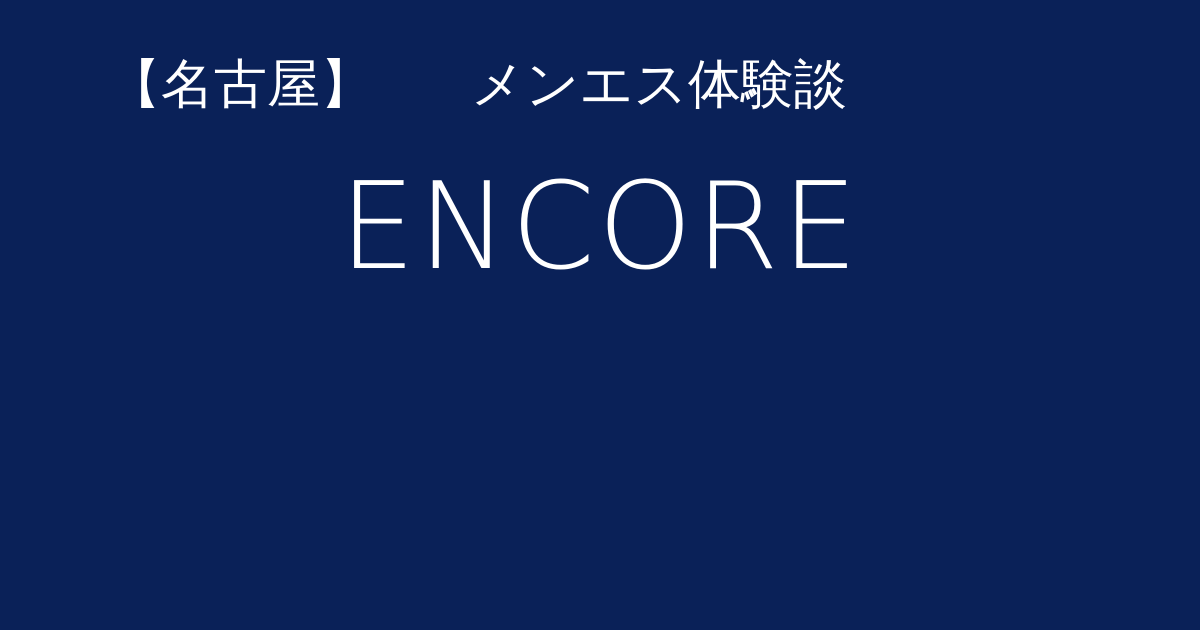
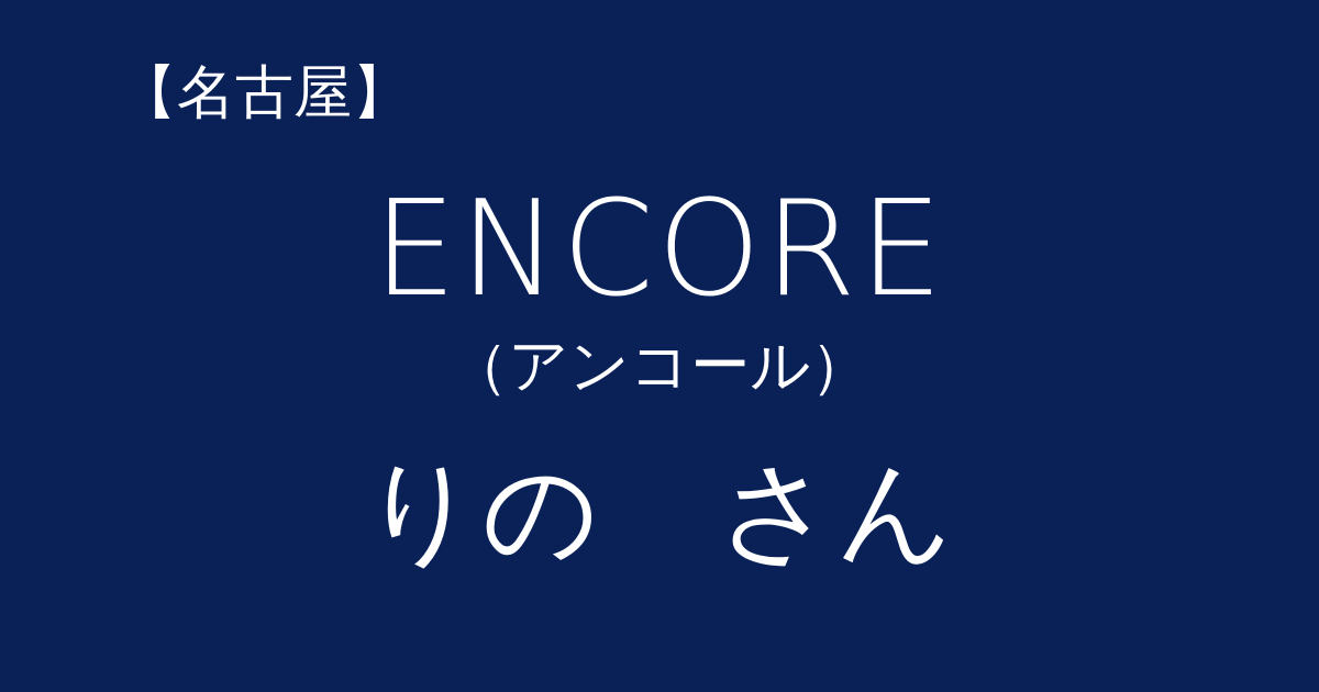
  【名古屋】
- メンエス体験談
  ENCORE
+ （アンコール）
+ りの さん
